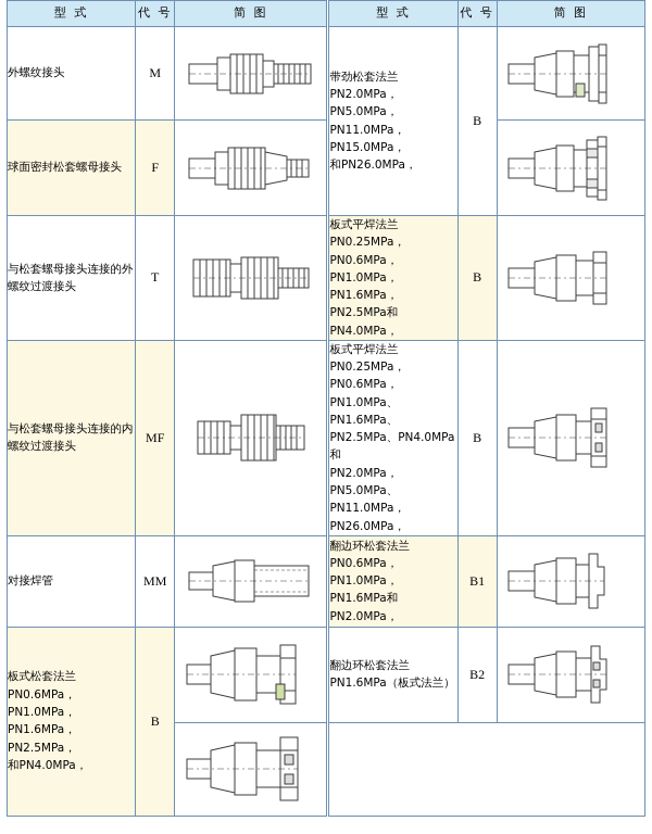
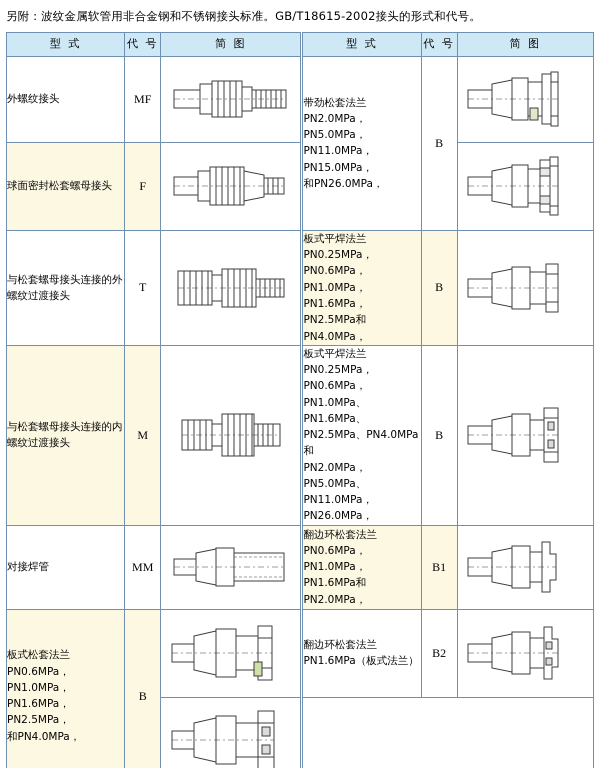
+ 另附：波纹金属软管用非合金钢和不锈钢接头标准。GB/T18615-2002接头的形式和代号。
  型 式	代 号	简 图		型 式	代 号	简 图
- 外螺纹接头	M			带劲松套法兰 PN2.0MPa，PN5.0MPa， PN11.0MPa，PN15.0MPa， 和PN26.0MPa，	B
+ 外螺纹接头	MF			带劲松套法兰 PN2.0MPa，PN5.0MPa， PN11.0MPa，PN15.0MPa， 和PN26.0MPa，	B
  球面密封松套螺母接头	F
  与松套螺母接头连接的外螺纹过渡接头	T		板式平焊法兰 PN0.25MPa，PN0.6MPa， PN1.0MPa，PN1.6MPa， PN2.5MPa和PN4.0MPa，	B
- 与松套螺母接头连接的内螺纹过渡接头	MF		板式平焊法兰 PN0.25MPa，PN0.6MPa， PN1.0MPa、PN1.6MPa、 PN2.5MPa、PN4.0MPa和 PN2.0MPa，PN5.0MPa、 PN11.0MPa，PN26.0MPa，	B
+ 与松套螺母接头连接的内螺纹过渡接头	M		板式平焊法兰 PN0.25MPa，PN0.6MPa， PN1.0MPa、PN1.6MPa、 PN2.5MPa、PN4.0MPa和 PN2.0MPa，PN5.0MPa、 PN11.0MPa，PN26.0MPa，	B
  对接焊管	MM		翻边环松套法兰 PN0.6MPa，PN1.0MPa， PN1.6MPa和PN2.0MPa，	B1
  板式松套法兰 PN0.6MPa，PN1.0MPa， PN1.6MPa，PN2.5MPa， 和PN4.0MPa，	B		翻边环松套法兰 PN1.6MPa（板式法兰）	B2
